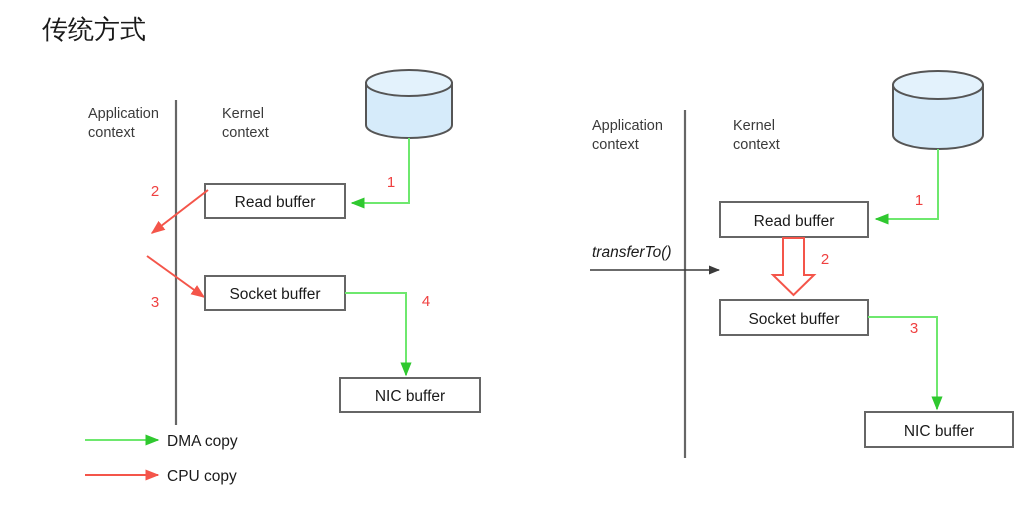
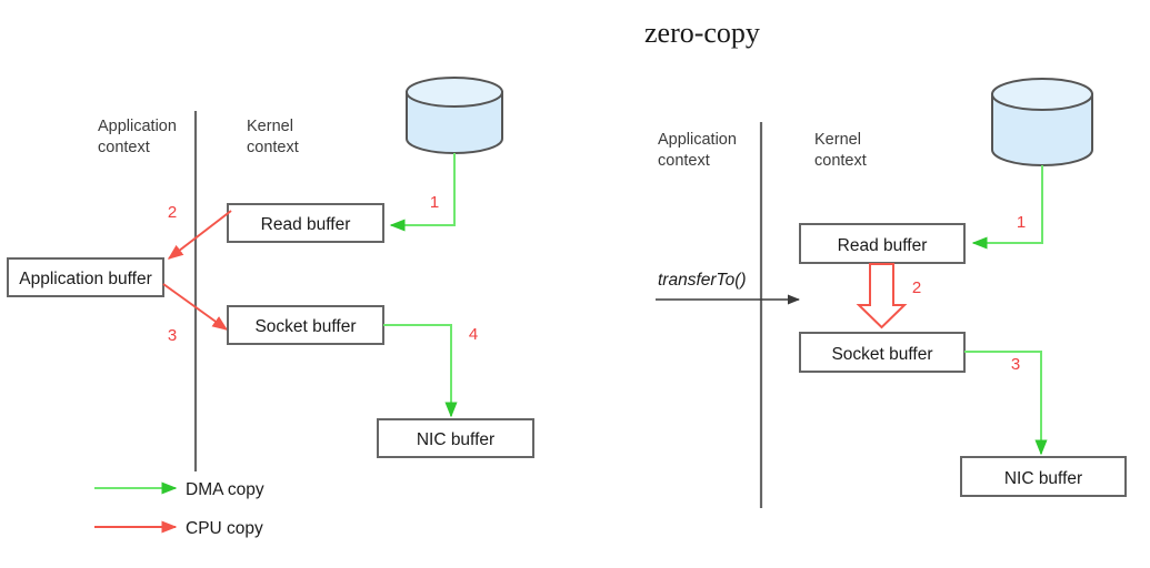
- 传统方式
  Application
  context
  Kernel
  context
  1
  Read buffer
  2
+ Application buffer
  3
  Socket buffer
  4
  NIC buffer
  DMA copy
  CPU copy
+ zero-copy
  Application
  context
  Kernel
  context
  1
  Read buffer
  transferTo()
  2
  Socket buffer
  3
  NIC buffer
